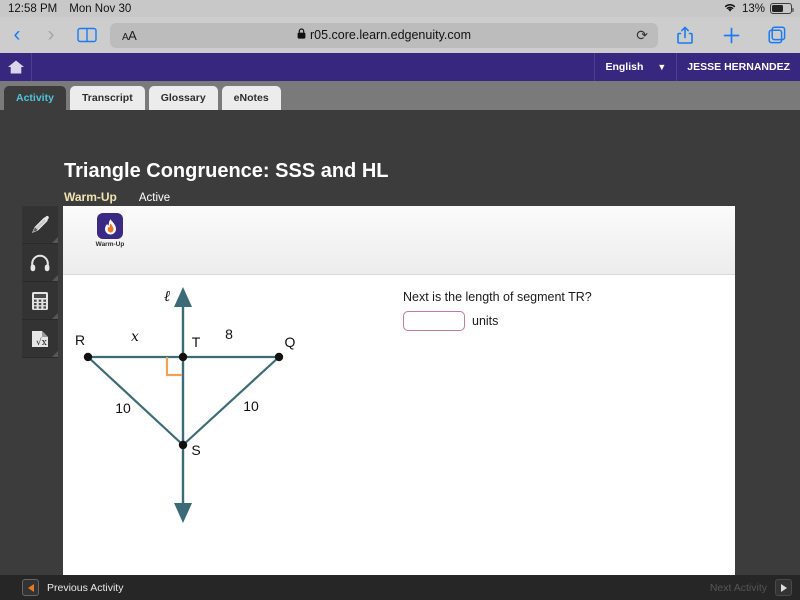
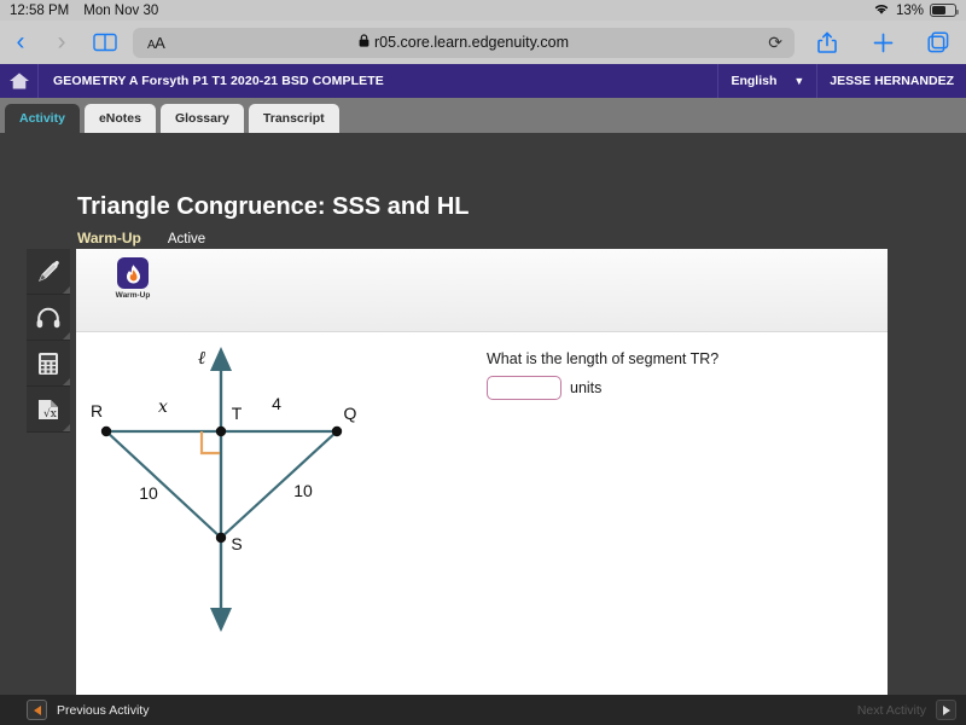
  12:58 PM
  Mon Nov 30
  13%
  ‹
  ›
  AA
  r05.core.learn.edgenuity.com
  ⟳
+ GEOMETRY A Forsyth P1 T1 2020-21 BSD COMPLETE
  English
  ▼
  JESSE HERNANDEZ
  Activity
- Transcript
+ eNotes
  Glossary
- eNotes
+ Transcript
  Triangle Congruence: SSS and HL
  Warm-Up
  Active
  √x
  R
  T
  Q
  S
  ℓ
  x
- 8
+ 4
  10
  10
- Next is the length of segment TR?
+ What is the length of segment TR?
  units
  Previous Activity
  Next Activity
